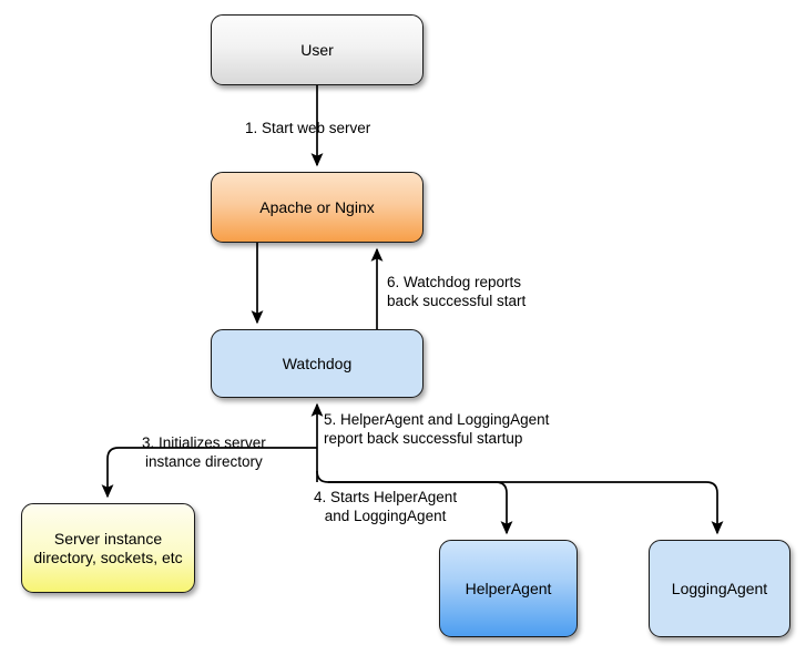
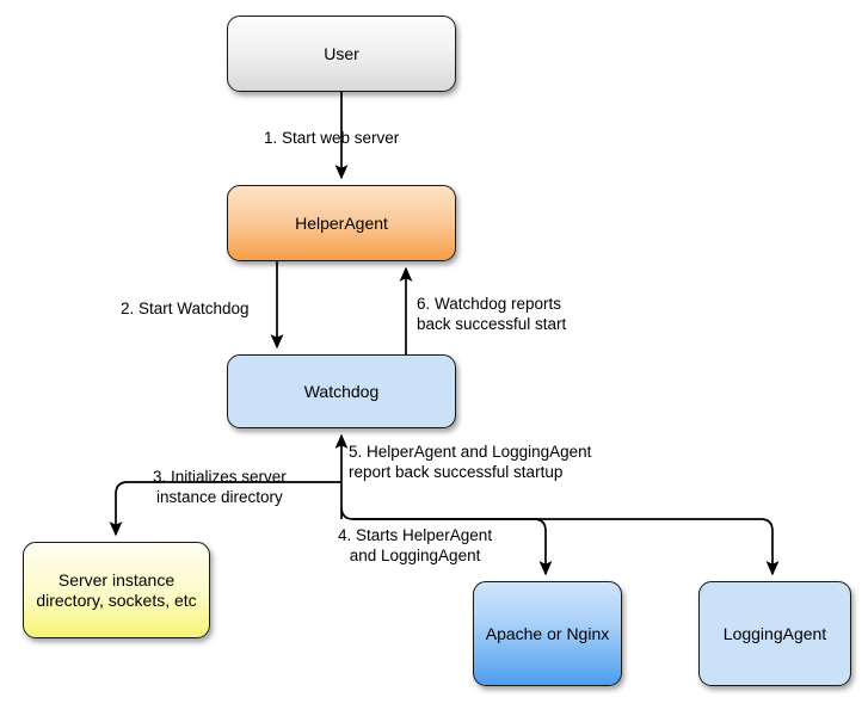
  User
- Apache or Nginx
+ HelperAgent
  Watchdog
  Server instance
  directory, sockets, etc
- HelperAgent
+ Apache or Nginx
  LoggingAgent
  1. Start web server
+ 2. Start Watchdog
  3. Initializes server
  instance directory
  4. Starts HelperAgent
  and LoggingAgent
  5. HelperAgent and LoggingAgent
  report back successful startup
  6. Watchdog reports
  back successful start
